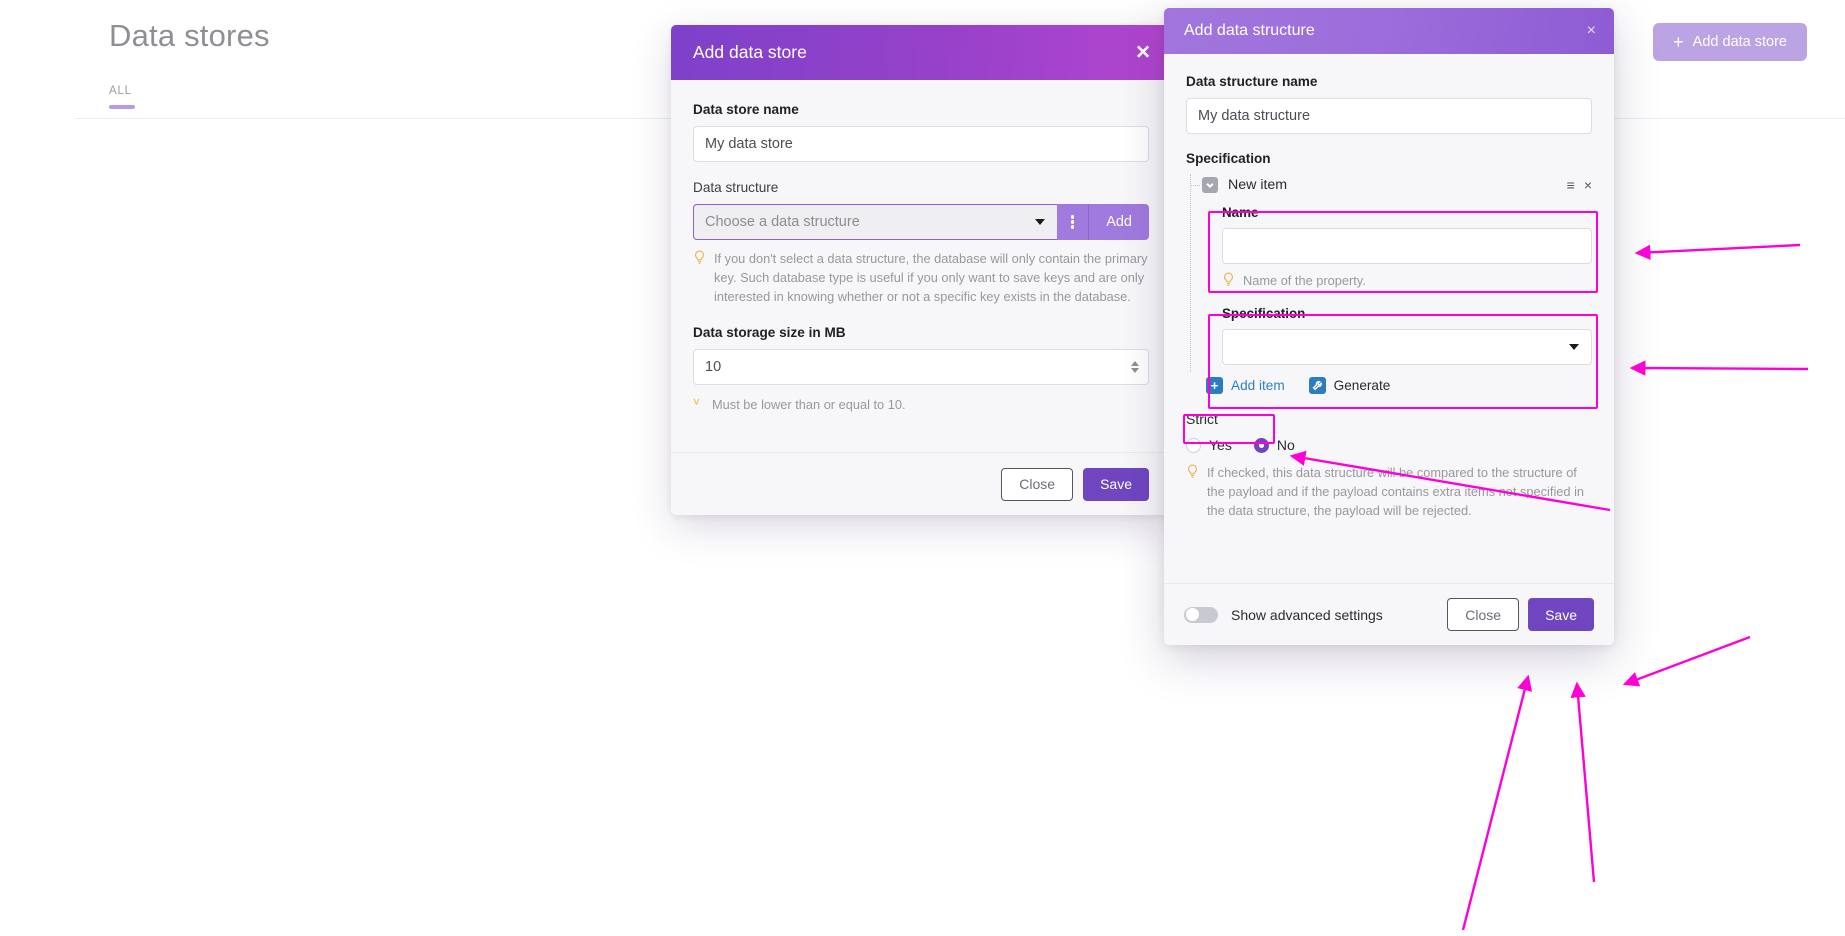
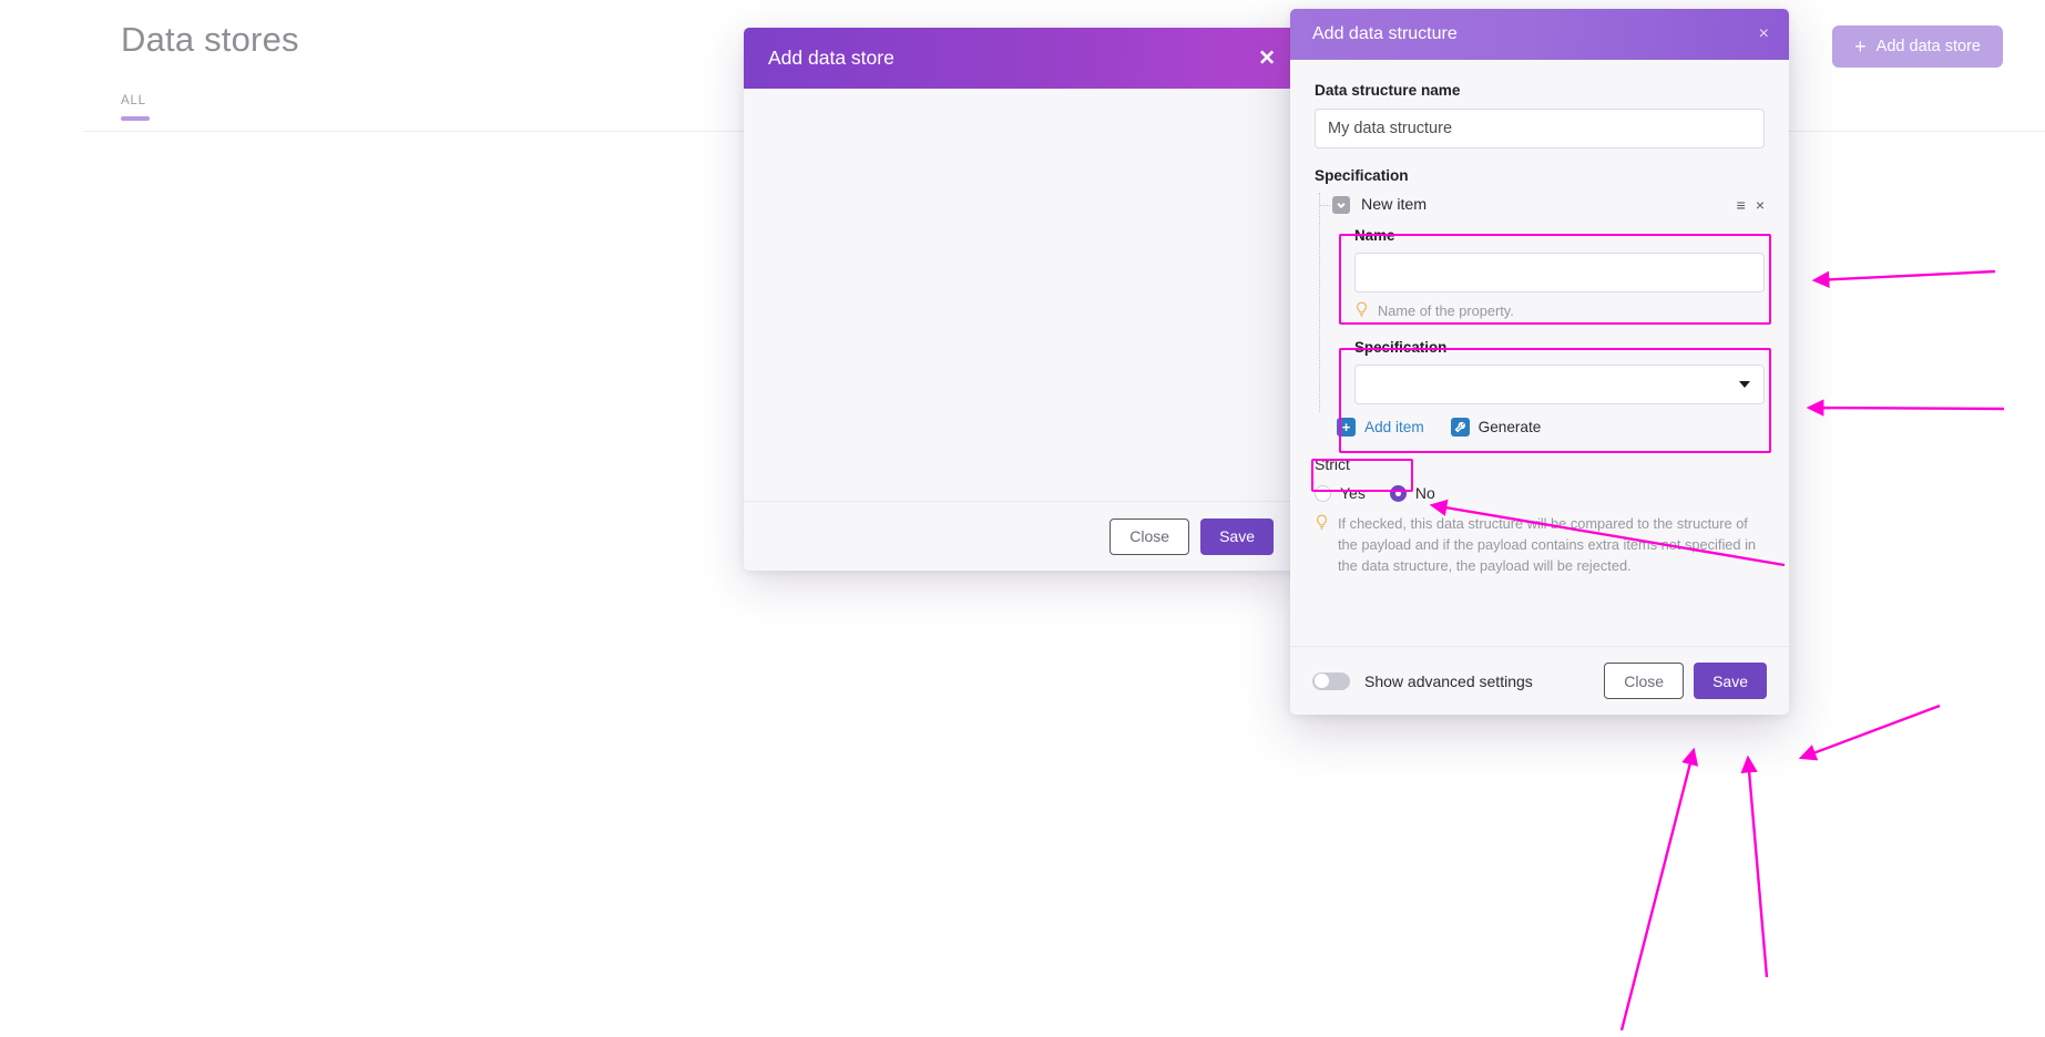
  Data stores
  ALL
  +
  Add data store
  Add data store
  ✕
- Data store name
- My data store
- Data structure
- Choose a data structure
- Add
- If you don't select a data structure, the database will only contain the primary key. Such database type is useful if you only want to save keys and are only interested in knowing whether or not a specific key exists in the database.
- Data storage size in MB
- 10
- ˅
- Must be lower than or equal to 10.
  Close
  Save
  Add data structure
  ×
  Data structure name
  My data structure
  Specification
  New item
  ≡
  ×
  Name
  Name of the property.
  Specification
  +
  Add item
  Generate
  Strict
  Yes
  No
  If checked, this data structure be compared to the structure of the payload and if the payload contains extra itemsot specified in the data structure, the payload will be rejected.
  Show advanced settings
  Close
  Save
